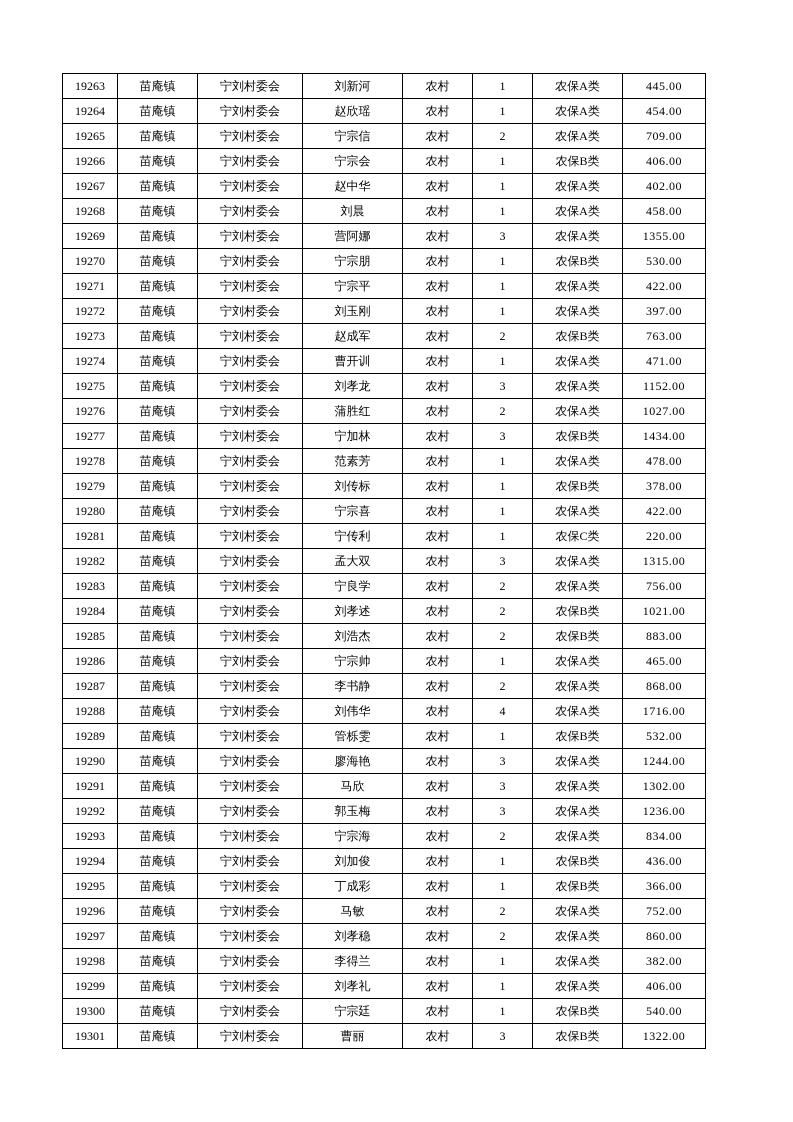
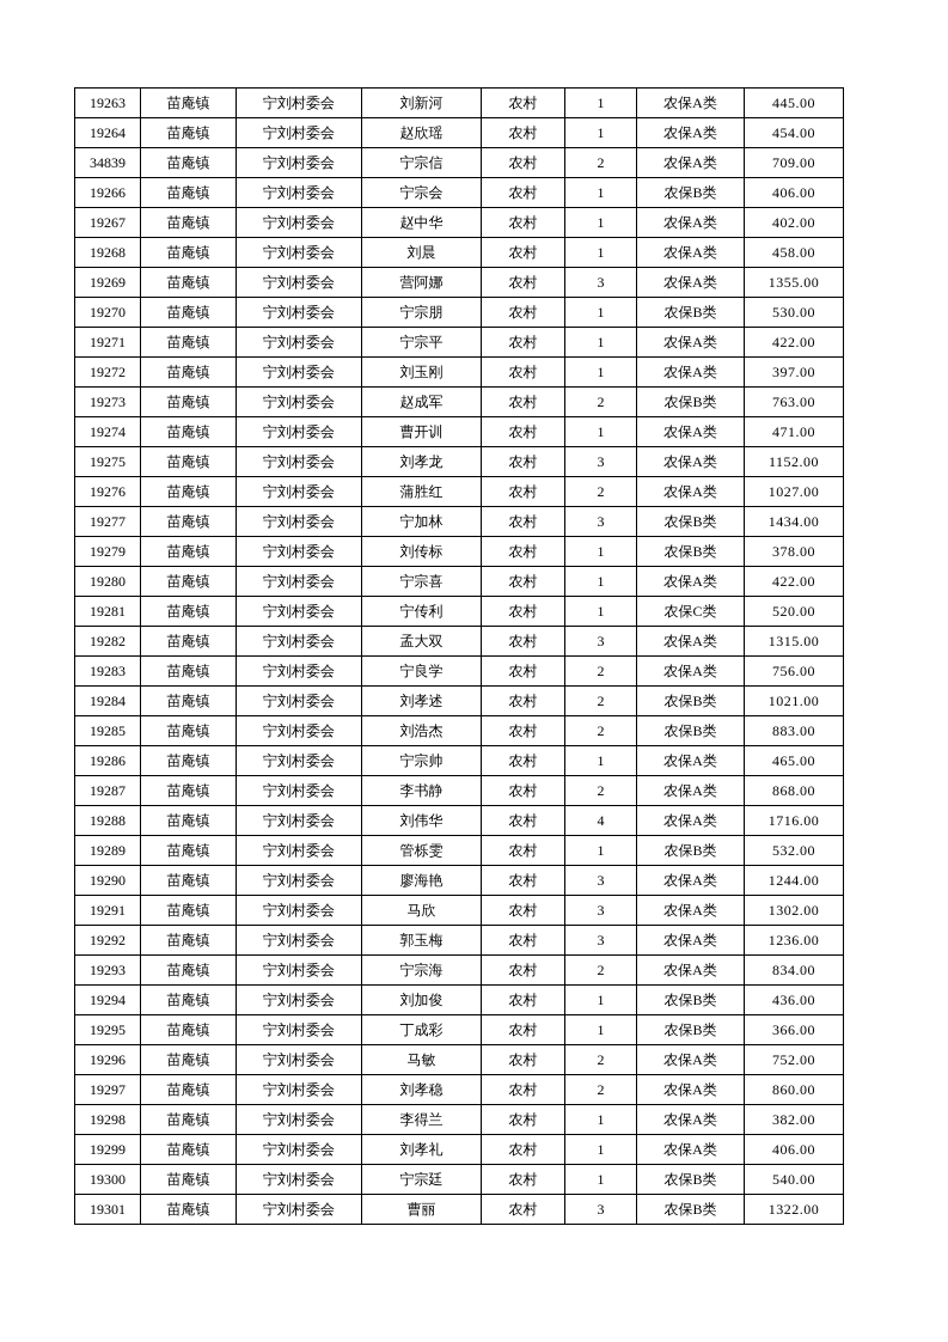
  19263	苗庵镇	宁刘村委会	刘新河	农村	1	农保A类	445.00
  19264	苗庵镇	宁刘村委会	赵欣瑶	农村	1	农保A类	454.00
- 19265	苗庵镇	宁刘村委会	宁宗信	农村	2	农保A类	709.00
+ 34839	苗庵镇	宁刘村委会	宁宗信	农村	2	农保A类	709.00
  19266	苗庵镇	宁刘村委会	宁宗会	农村	1	农保B类	406.00
  19267	苗庵镇	宁刘村委会	赵中华	农村	1	农保A类	402.00
  19268	苗庵镇	宁刘村委会	刘晨	农村	1	农保A类	458.00
  19269	苗庵镇	宁刘村委会	营阿娜	农村	3	农保A类	1355.00
  19270	苗庵镇	宁刘村委会	宁宗朋	农村	1	农保B类	530.00
  19271	苗庵镇	宁刘村委会	宁宗平	农村	1	农保A类	422.00
  19272	苗庵镇	宁刘村委会	刘玉刚	农村	1	农保A类	397.00
  19273	苗庵镇	宁刘村委会	赵成军	农村	2	农保B类	763.00
  19274	苗庵镇	宁刘村委会	曹开训	农村	1	农保A类	471.00
  19275	苗庵镇	宁刘村委会	刘孝龙	农村	3	农保A类	1152.00
  19276	苗庵镇	宁刘村委会	蒲胜红	农村	2	农保A类	1027.00
  19277	苗庵镇	宁刘村委会	宁加林	农村	3	农保B类	1434.00
- 19278	苗庵镇	宁刘村委会	范素芳	农村	1	农保A类	478.00
  19279	苗庵镇	宁刘村委会	刘传标	农村	1	农保B类	378.00
  19280	苗庵镇	宁刘村委会	宁宗喜	农村	1	农保A类	422.00
- 19281	苗庵镇	宁刘村委会	宁传利	农村	1	农保C类	220.00
+ 19281	苗庵镇	宁刘村委会	宁传利	农村	1	农保C类	520.00
  19282	苗庵镇	宁刘村委会	孟大双	农村	3	农保A类	1315.00
  19283	苗庵镇	宁刘村委会	宁良学	农村	2	农保A类	756.00
  19284	苗庵镇	宁刘村委会	刘孝述	农村	2	农保B类	1021.00
  19285	苗庵镇	宁刘村委会	刘浩杰	农村	2	农保B类	883.00
  19286	苗庵镇	宁刘村委会	宁宗帅	农村	1	农保A类	465.00
  19287	苗庵镇	宁刘村委会	李书静	农村	2	农保A类	868.00
  19288	苗庵镇	宁刘村委会	刘伟华	农村	4	农保A类	1716.00
  19289	苗庵镇	宁刘村委会	管栎雯	农村	1	农保B类	532.00
  19290	苗庵镇	宁刘村委会	廖海艳	农村	3	农保A类	1244.00
  19291	苗庵镇	宁刘村委会	马欣	农村	3	农保A类	1302.00
  19292	苗庵镇	宁刘村委会	郭玉梅	农村	3	农保A类	1236.00
  19293	苗庵镇	宁刘村委会	宁宗海	农村	2	农保A类	834.00
  19294	苗庵镇	宁刘村委会	刘加俊	农村	1	农保B类	436.00
  19295	苗庵镇	宁刘村委会	丁成彩	农村	1	农保B类	366.00
  19296	苗庵镇	宁刘村委会	马敏	农村	2	农保A类	752.00
  19297	苗庵镇	宁刘村委会	刘孝稳	农村	2	农保A类	860.00
  19298	苗庵镇	宁刘村委会	李得兰	农村	1	农保A类	382.00
  19299	苗庵镇	宁刘村委会	刘孝礼	农村	1	农保A类	406.00
  19300	苗庵镇	宁刘村委会	宁宗廷	农村	1	农保B类	540.00
  19301	苗庵镇	宁刘村委会	曹丽	农村	3	农保B类	1322.00
